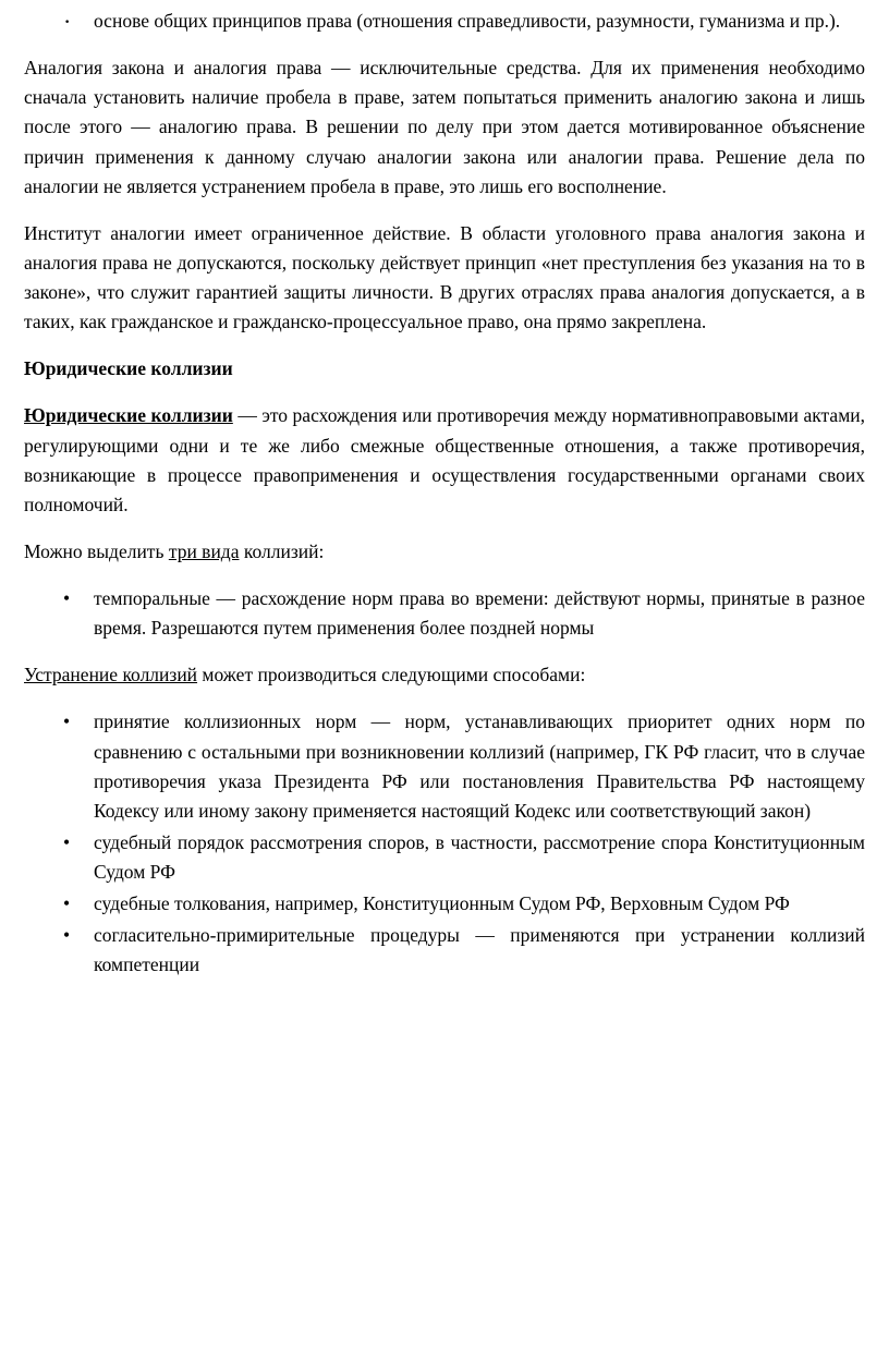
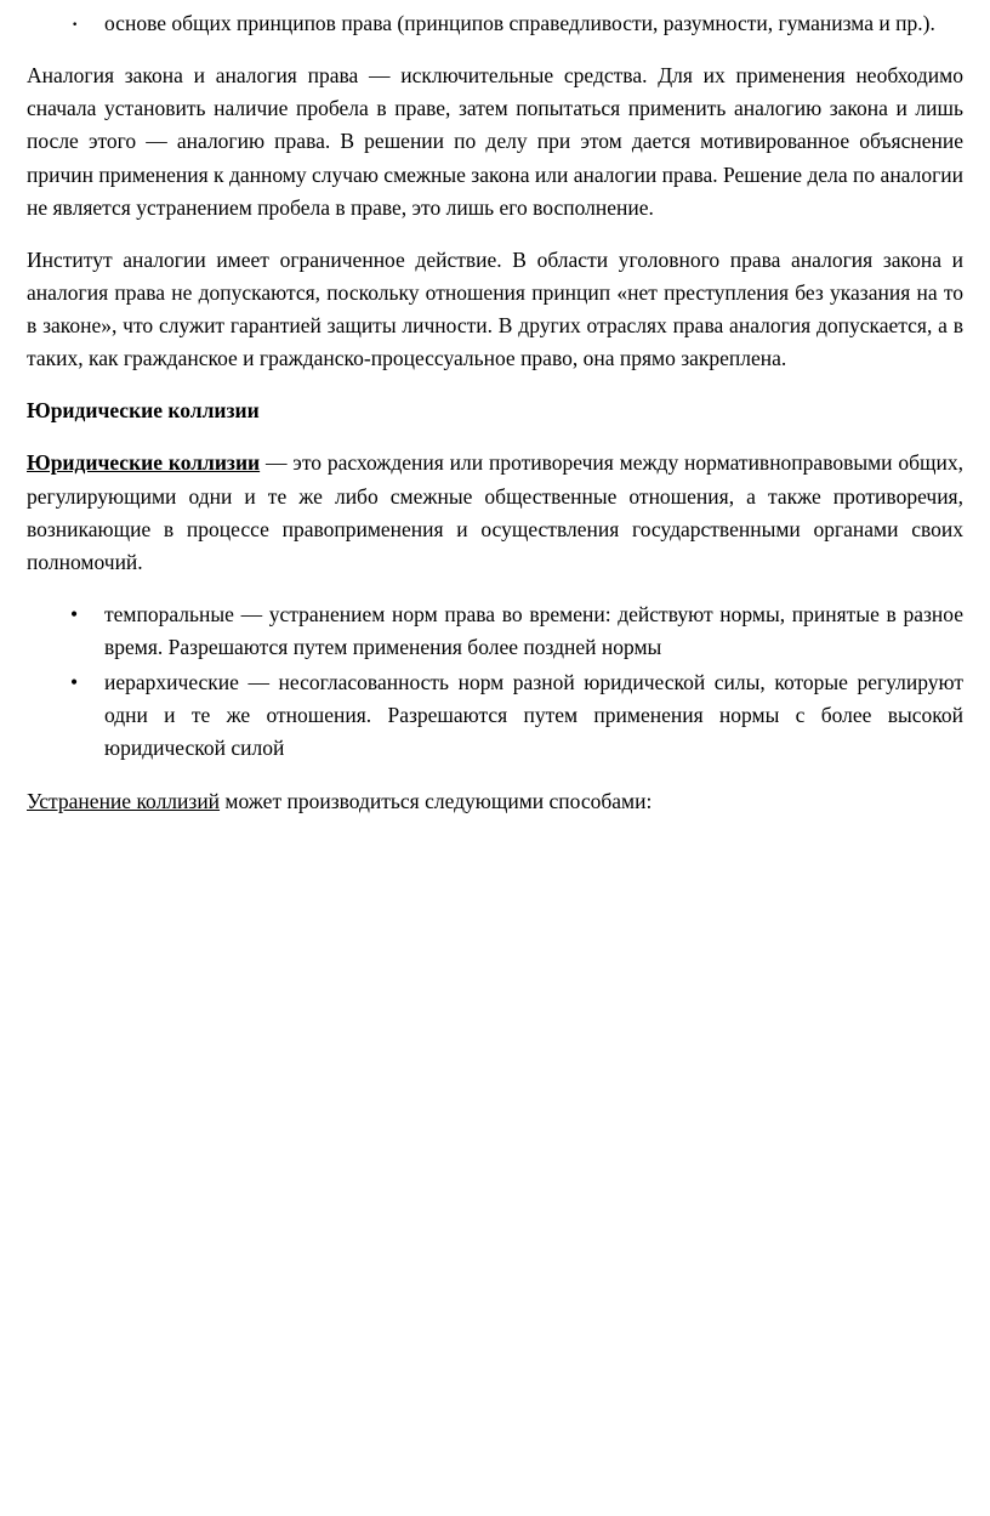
- основе общих принципов права (отношения справедливости, разумности, гуманизма и пр.).
+ основе общих принципов права (принципов справедливости, разумности, гуманизма и пр.).
- Аналогия закона и аналогия права — исключительные средства. Для их применения необходимо сначала установить наличие пробела в праве, затем попытаться применить аналогию закона и лишь после этого — аналогию права. В решении по делу при этом дается мотивированное объяснение причин применения к данному случаю аналогии закона или аналогии права. Решение дела по аналогии не является устранением пробела в праве, это лишь его восполнение.
+ Аналогия закона и аналогия права — исключительные средства. Для их применения необходимо сначала установить наличие пробела в праве, затем попытаться применить аналогию закона и лишь после этого — аналогию права. В решении по делу при этом дается мотивированное объяснение причин применения к данному случаю смежные закона или аналогии права. Решение дела по аналогии не является устранением пробела в праве, это лишь его восполнение.
- Институт аналогии имеет ограниченное действие. В области уголовного права аналогия закона и аналогия права не допускаются, поскольку действует принцип «нет преступления без указания на то в законе», что служит гарантией защиты личности. В других отраслях права аналогия допускается, а в таких, как гражданское и гражданско-процессуальное право, она прямо закреплена.
+ Институт аналогии имеет ограниченное действие. В области уголовного права аналогия закона и аналогия права не допускаются, поскольку отношения принцип «нет преступления без указания на то в законе», что служит гарантией защиты личности. В других отраслях права аналогия допускается, а в таких, как гражданское и гражданско-процессуальное право, она прямо закреплена.
  Юридические коллизии
- Юридические коллизии — это расхождения или противоречия между нормативноправовыми актами, регулирующими одни и те же либо смежные общественные отношения, а также противоречия, возникающие в процессе правоприменения и осуществления государственными органами своих полномочий.
+ Юридические коллизии — это расхождения или противоречия между нормативноправовыми общих, регулирующими одни и те же либо смежные общественные отношения, а также противоречия, возникающие в процессе правоприменения и осуществления государственными органами своих полномочий.
- Можно выделить три вида коллизий:
- темпоральные — расхождение норм права во времени: действуют нормы, принятые в разное время. Разрешаются путем применения более поздней нормы
+ темпоральные — устранением норм права во времени: действуют нормы, принятые в разное время. Разрешаются путем применения более поздней нормы
+ иерархические — несогласованность норм разной юридической силы, которые регулируют одни и те же отношения. Разрешаются путем применения нормы с более высокой юридической силой
  Устранение коллизий может производиться следующими способами:
- принятие коллизионных норм — норм, устанавливающих приоритет одних норм по сравнению с остальными при возникновении коллизий (например, ГК РФ гласит, что в случае противоречия указа Президента РФ или постановления Правительства РФ настоящему Кодексу или иному закону применяется настоящий Кодекс или соответствующий закон)
- судебный порядок рассмотрения споров, в частности, рассмотрение спора Конституционным Судом РФ
- судебные толкования, например, Конституционным Судом РФ, Верховным Судом РФ
- согласительно-примирительные процедуры — применяются при устранении коллизий компетенции
